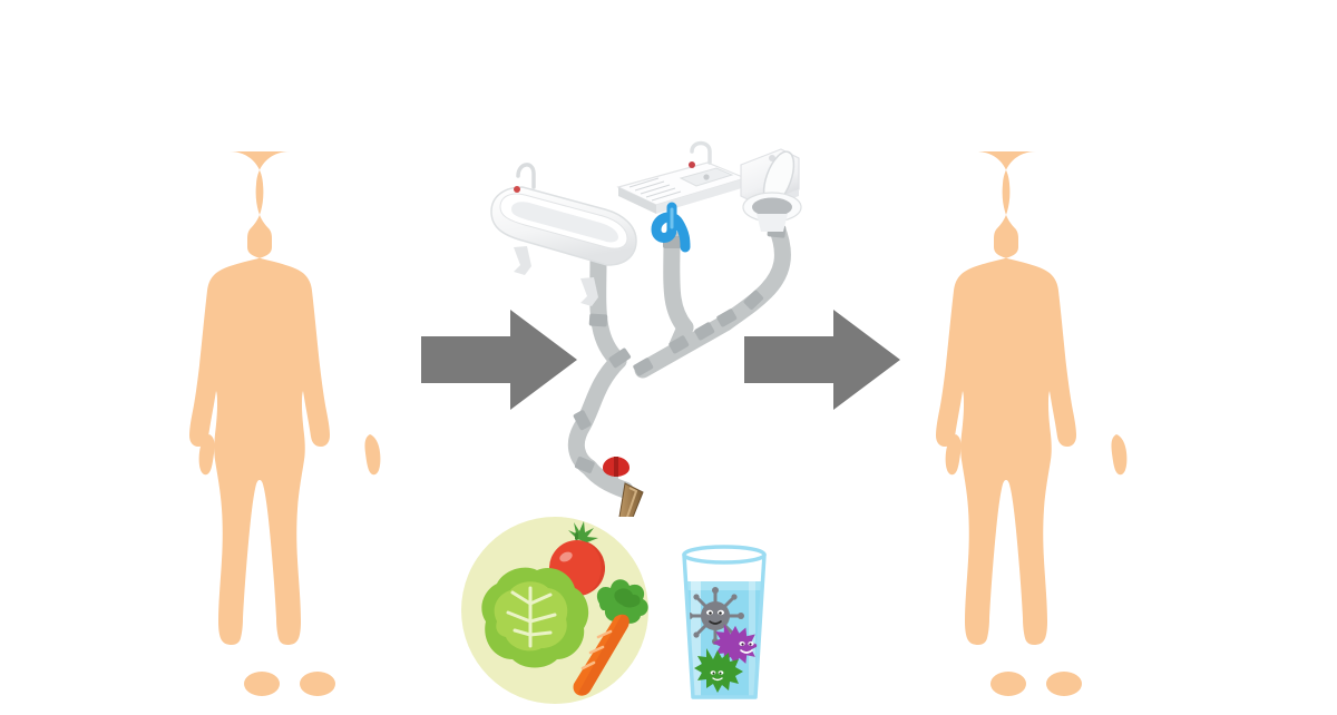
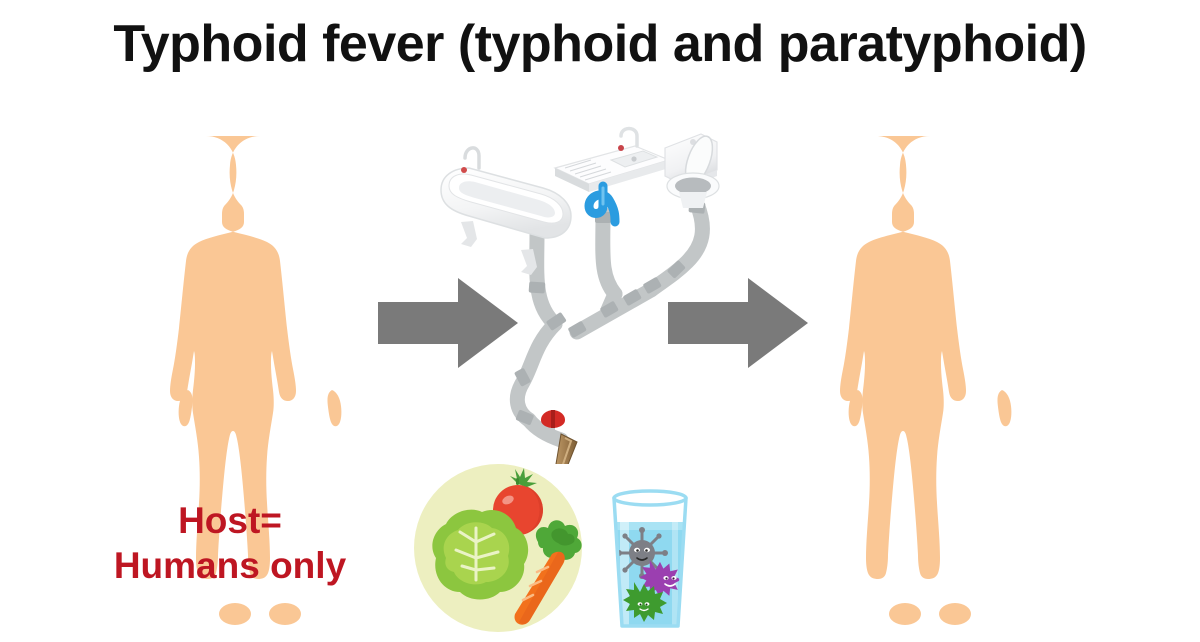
+ Typhoid fever (typhoid and paratyphoid)
+ Host=
+ Humans only
